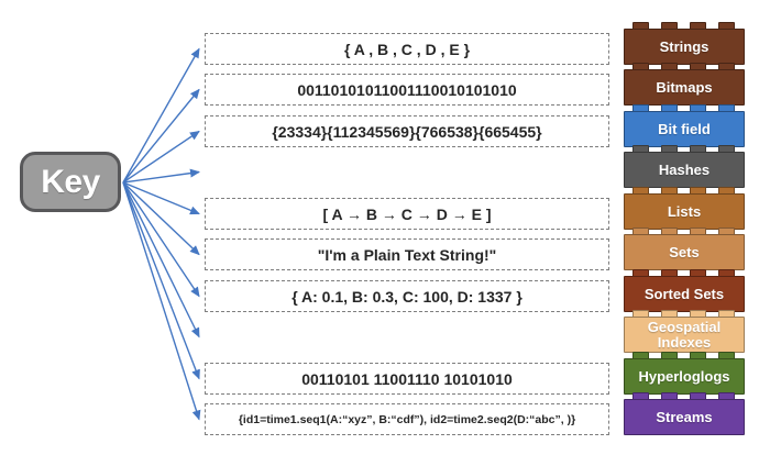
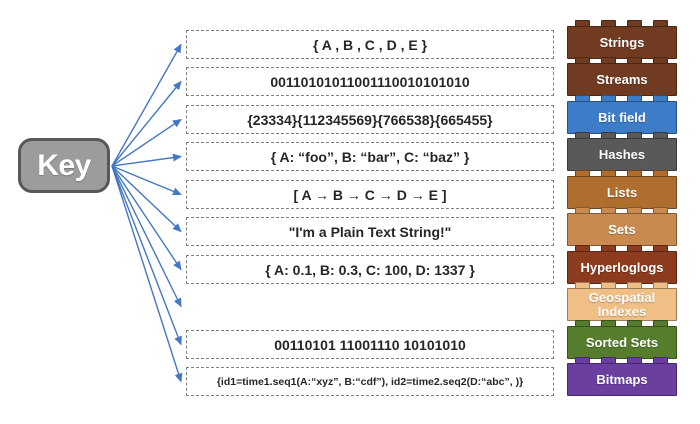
  Key
  { A , B , C , D , E }
  00110101011001110010101010
  {23334}{112345569}{766538}{665455}
+ { A: “foo”, B: “bar”, C: “baz” }
  [ A → B → C → D → E ]
  "I'm a Plain Text String!"
  { A: 0.1, B: 0.3, C: 100, D: 1337 }
  00110101 11001110 10101010
  {id1=time1.seq1(A:“xyz”, B:“cdf”), id2=time2.seq2(D:“abc”, )}
  Strings
- Bitmaps
+ Streams
  Bit field
  Hashes
  Lists
  Sets
- Sorted Sets
+ Hyperloglogs
  Geospatial
  Indexes
- Hyperloglogs
+ Sorted Sets
- Streams
+ Bitmaps
